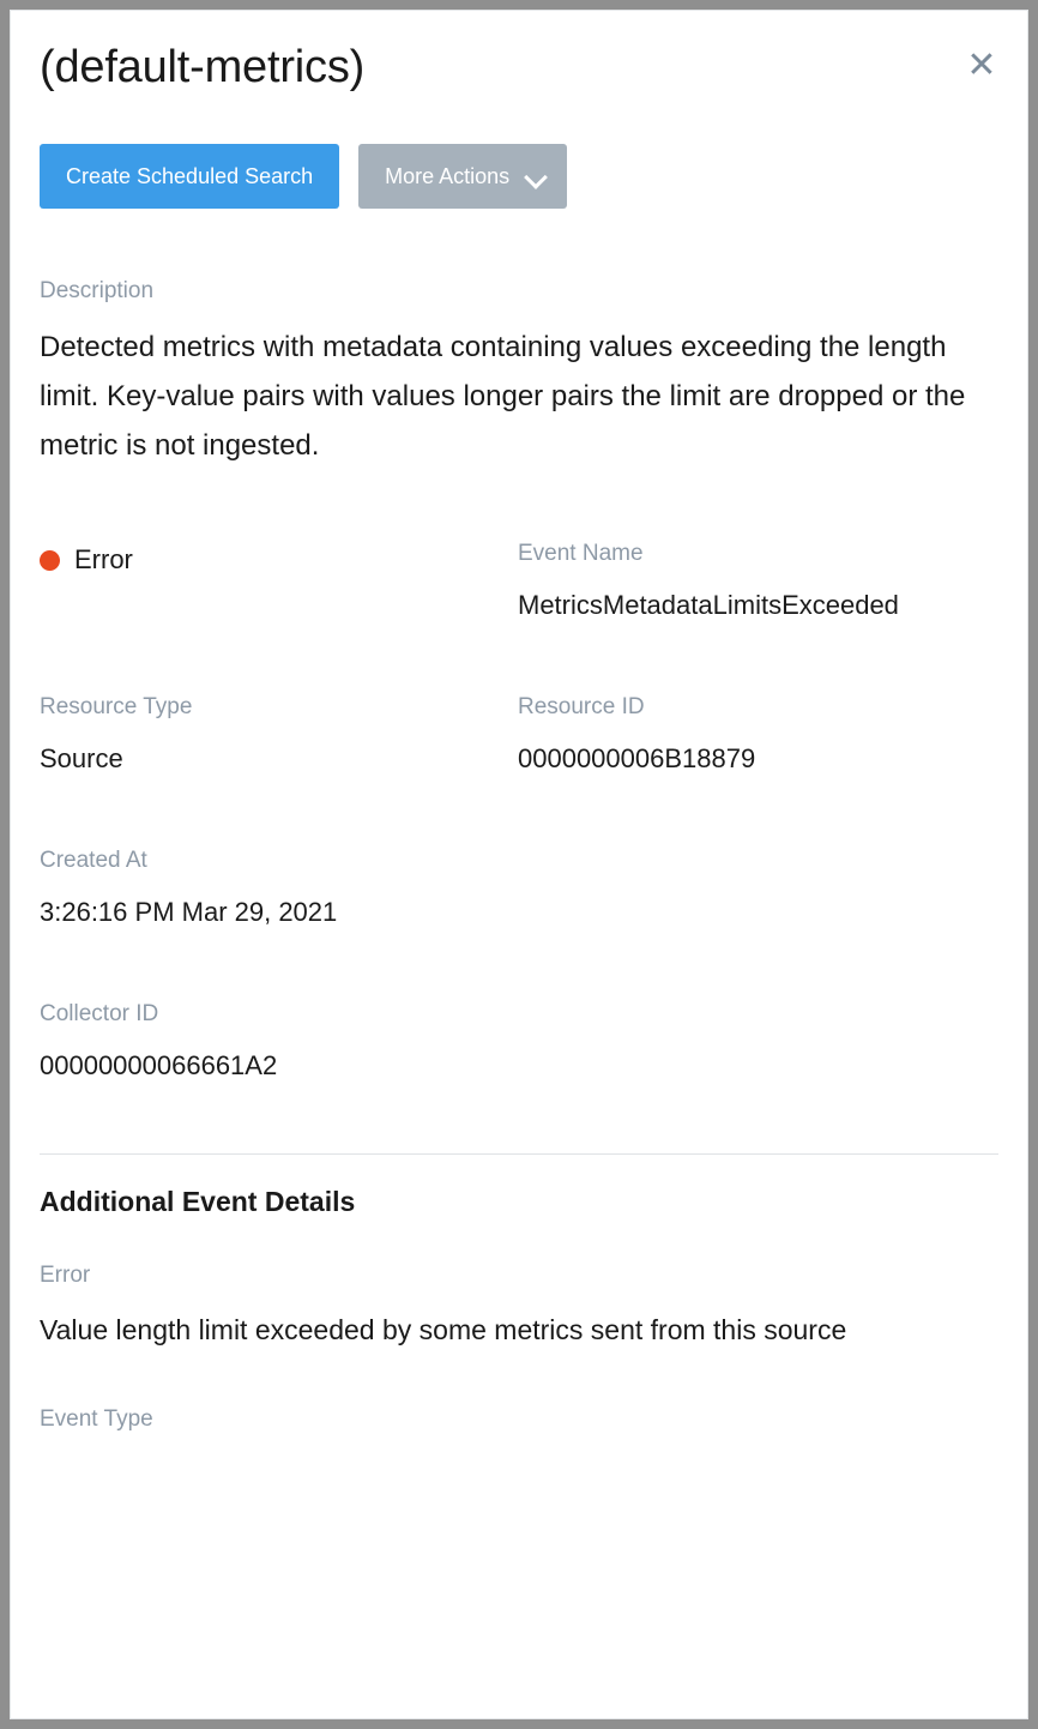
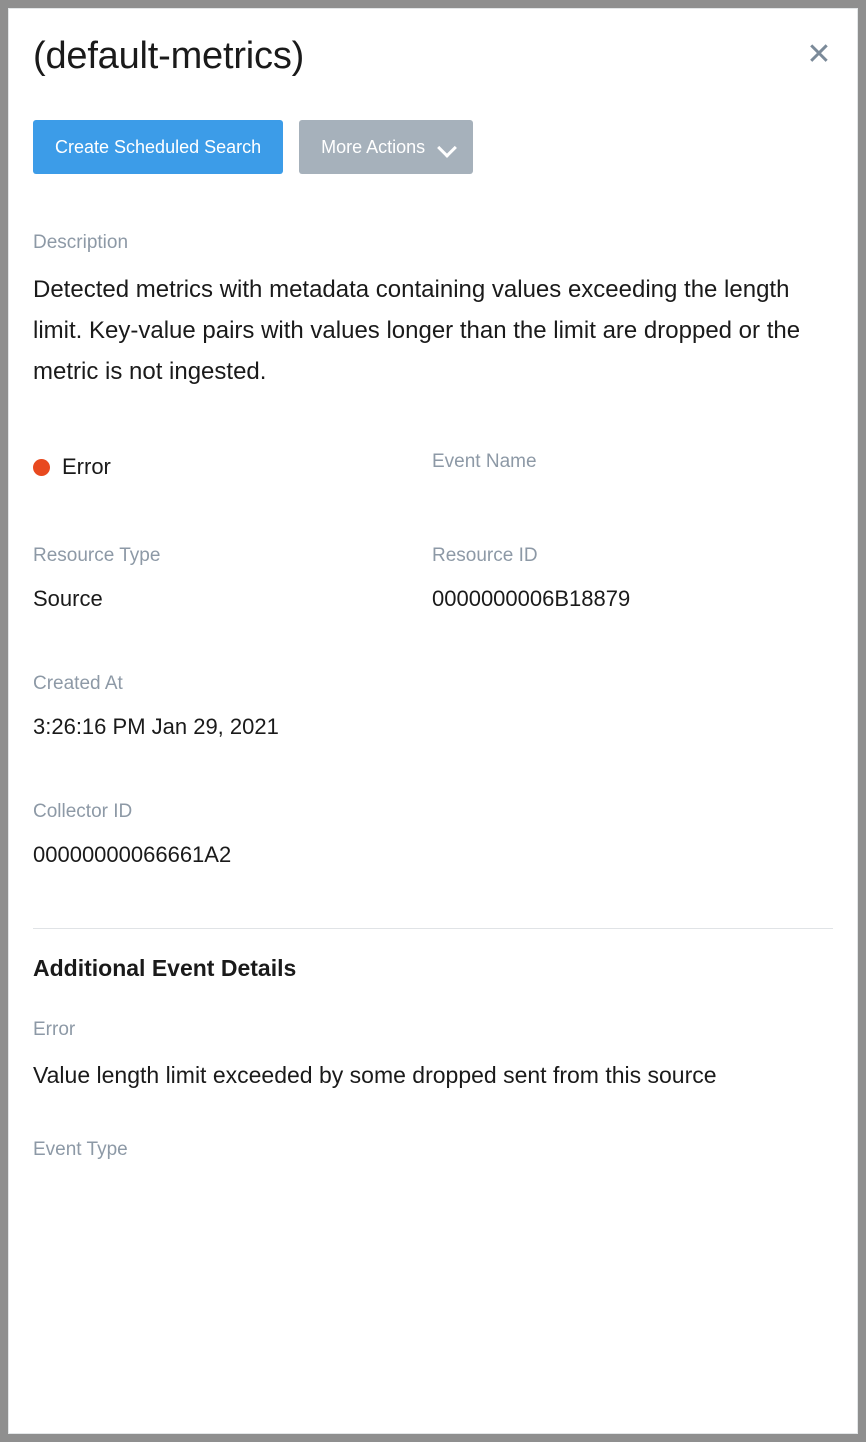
  (default-metrics)
  ✕
  Create Scheduled Search
  More Actions
  Description
- Detected metrics with metadata containing values exceeding the length limit. Key-value pairs with values longer pairs the limit are dropped or the metric is not ingested.
+ Detected metrics with metadata containing values exceeding the length limit. Key-value pairs with values longer than the limit are dropped or the metric is not ingested.
  Error
  Event Name
- MetricsMetadataLimitsExceeded
  Resource Type
  Source
  Resource ID
  0000000006B18879
  Created At
- 3:26:16 PM Mar 29, 2021
+ 3:26:16 PM Jan 29, 2021
  Collector ID
  00000000066661A2
  Additional Event Details
  Error
- Value length limit exceeded by some metrics sent from this source
+ Value length limit exceeded by some dropped sent from this source
  Event Type
